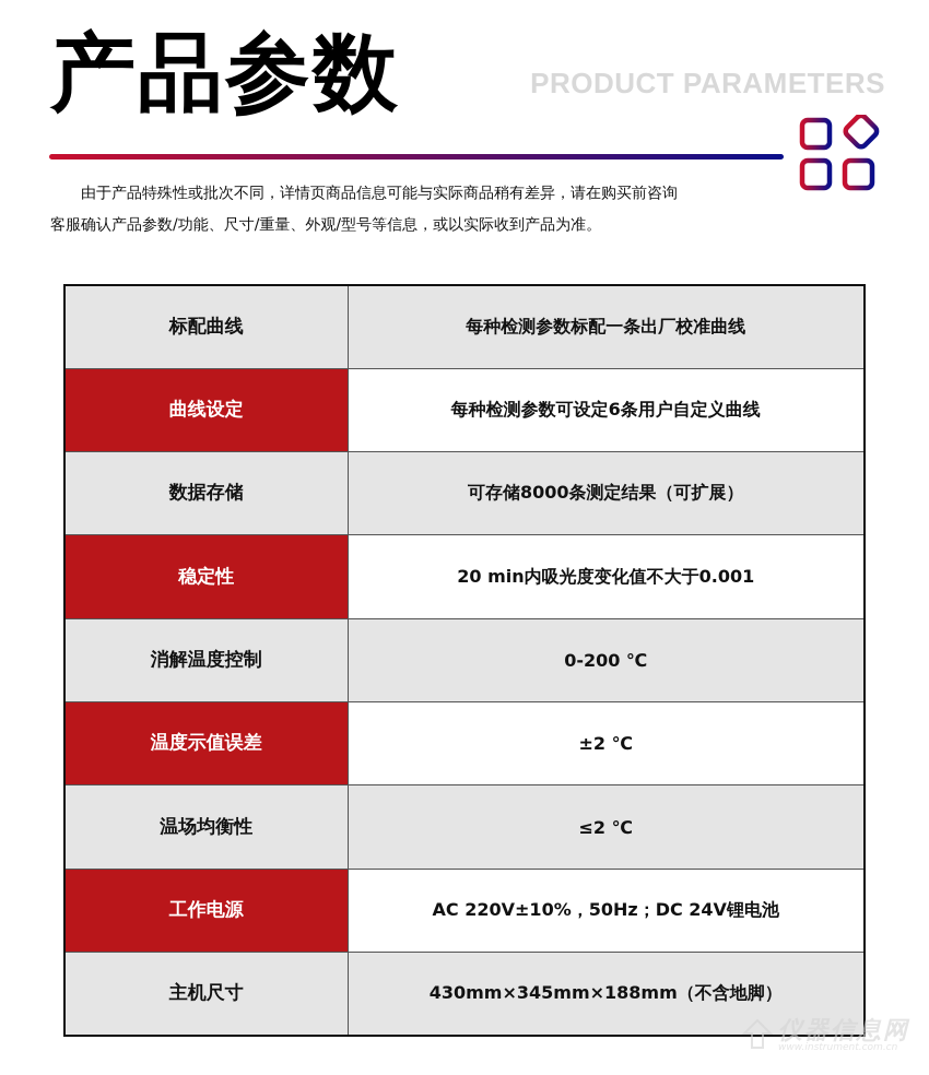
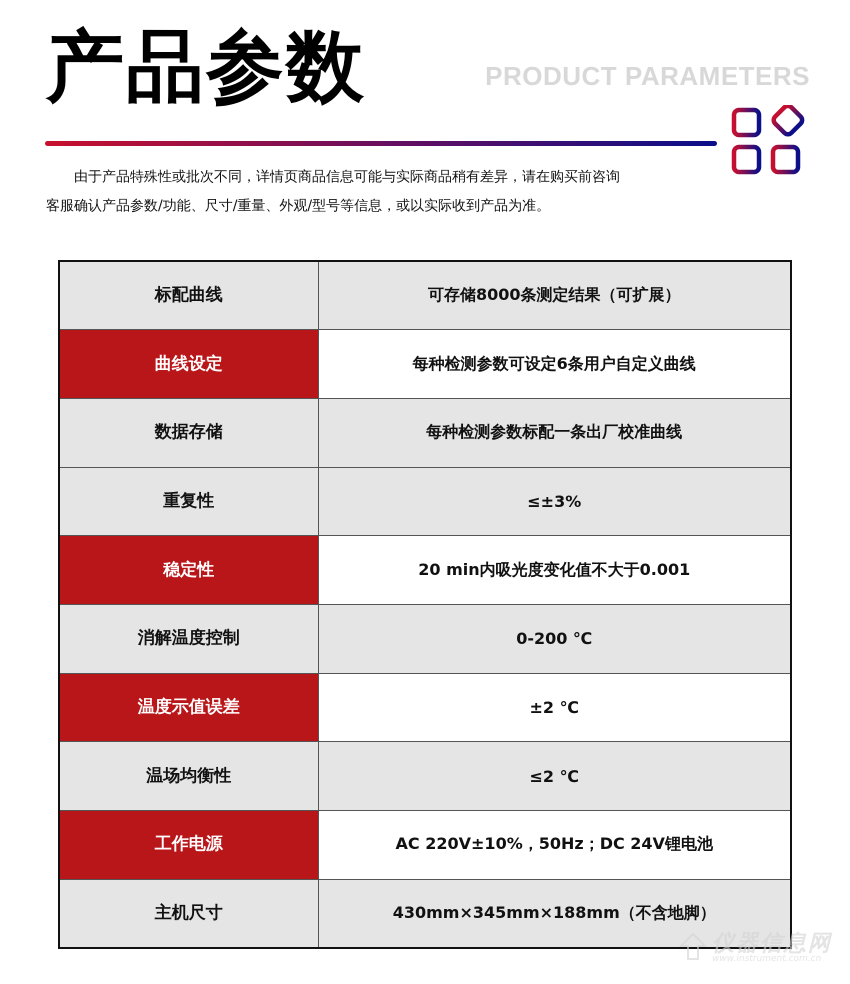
  产品参数
  PRODUCT PARAMETERS
  由于产品特殊性或批次不同，详情页商品信息可能与实际商品稍有差异，请在购买前咨询
  客服确认产品参数/功能、尺寸/重量、外观/型号等信息，或以实际收到产品为准。
- 标配曲线	每种检测参数标配一条出厂校准曲线
+ 标配曲线	可存储8000条测定结果（可扩展）
  曲线设定	每种检测参数可设定6条用户自定义曲线
- 数据存储	可存储8000条测定结果（可扩展）
+ 数据存储	每种检测参数标配一条出厂校准曲线
+ 重复性	≤±3%
  稳定性	20 min内吸光度变化值不大于0.001
  消解温度控制	0-200 ℃
  温度示值误差	±2 ℃
  温场均衡性	≤2 ℃
  工作电源	AC 220V±10%，50Hz；DC 24V锂电池
  主机尺寸	430mm×345mm×188mm（不含地脚）
  仪器信息网
  www.instrument.com.cn
